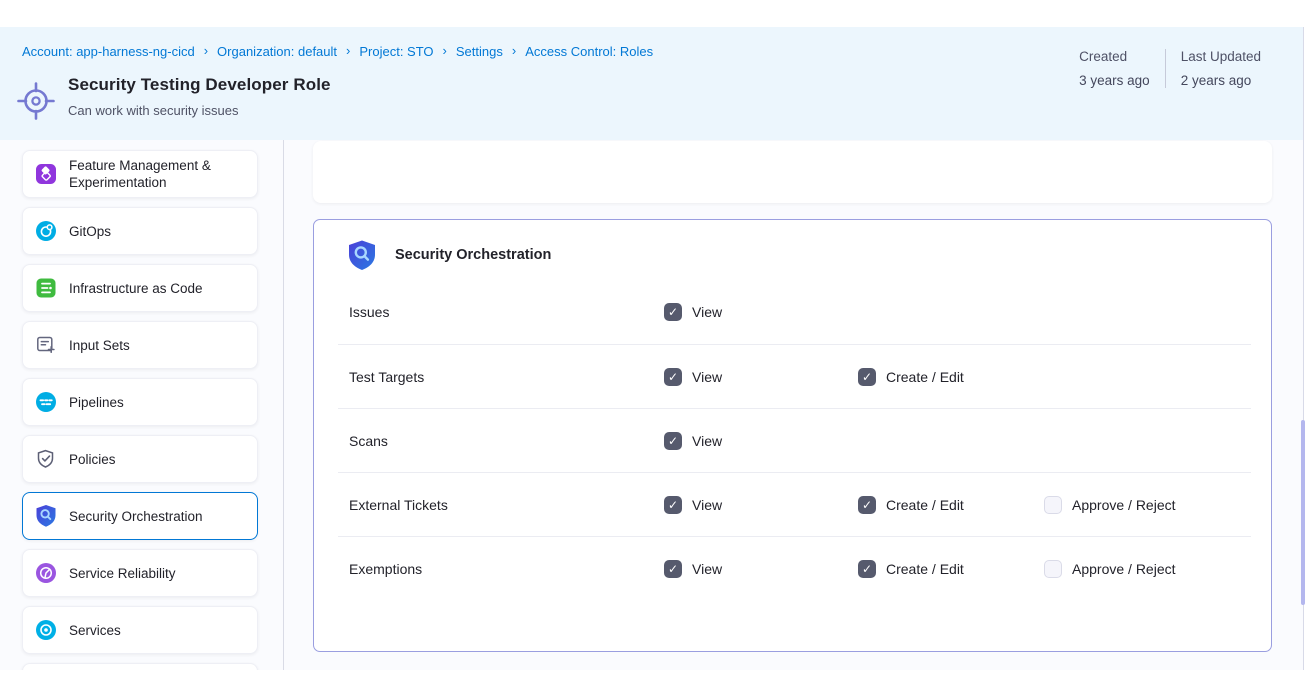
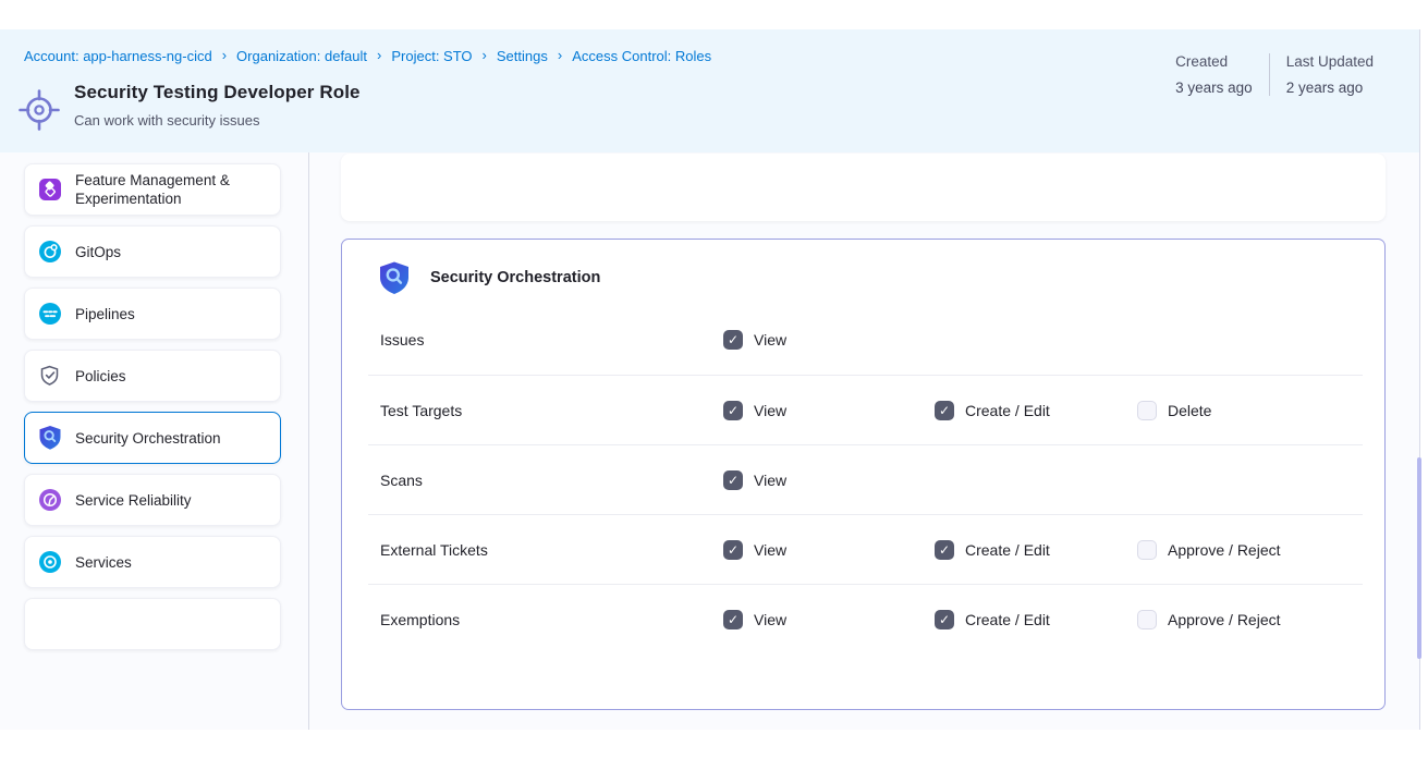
  Account: app-harness-ng-cicd
  ›
  Organization: default
  ›
  Project: STO
  ›
  Settings
  ›
  Access Control: Roles
  Security Testing Developer Role
  Can work with security issues
  Created
  3 years ago
  Last Updated
  2 years ago
  Feature Management & Experimentation
  GitOps
- Infrastructure as Code
- Input Sets
  Pipelines
  Policies
  Security Orchestration
  Service Reliability
  Services
  Security Orchestration
  Issues
  ✓
  View
  Test Targets
  ✓
  View
  ✓
  Create / Edit
+ Delete
  Scans
  ✓
  View
  External Tickets
  ✓
  View
  ✓
  Create / Edit
  Approve / Reject
  Exemptions
  ✓
  View
  ✓
  Create / Edit
  Approve / Reject
